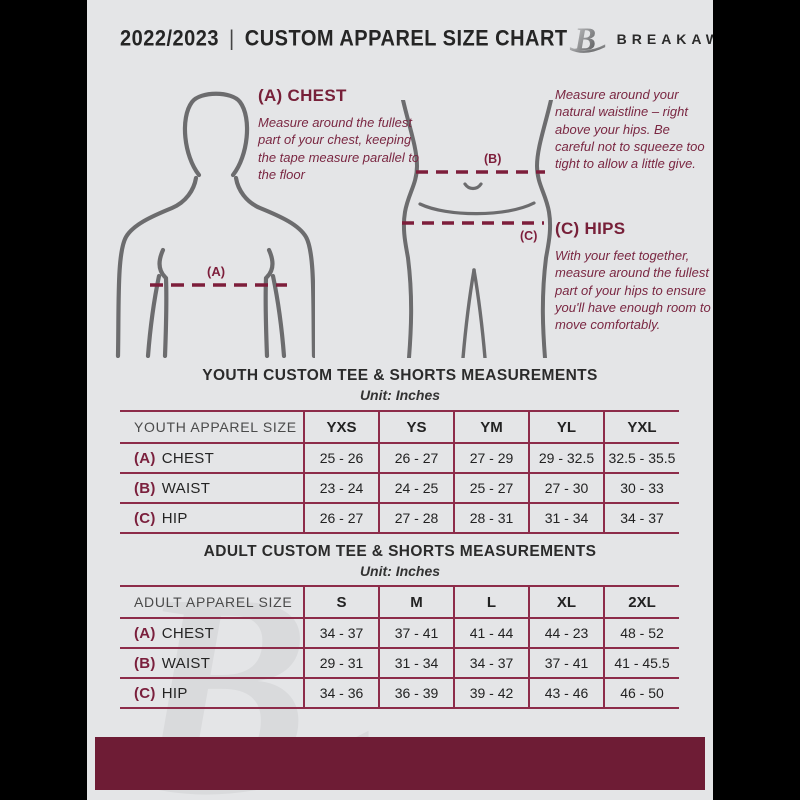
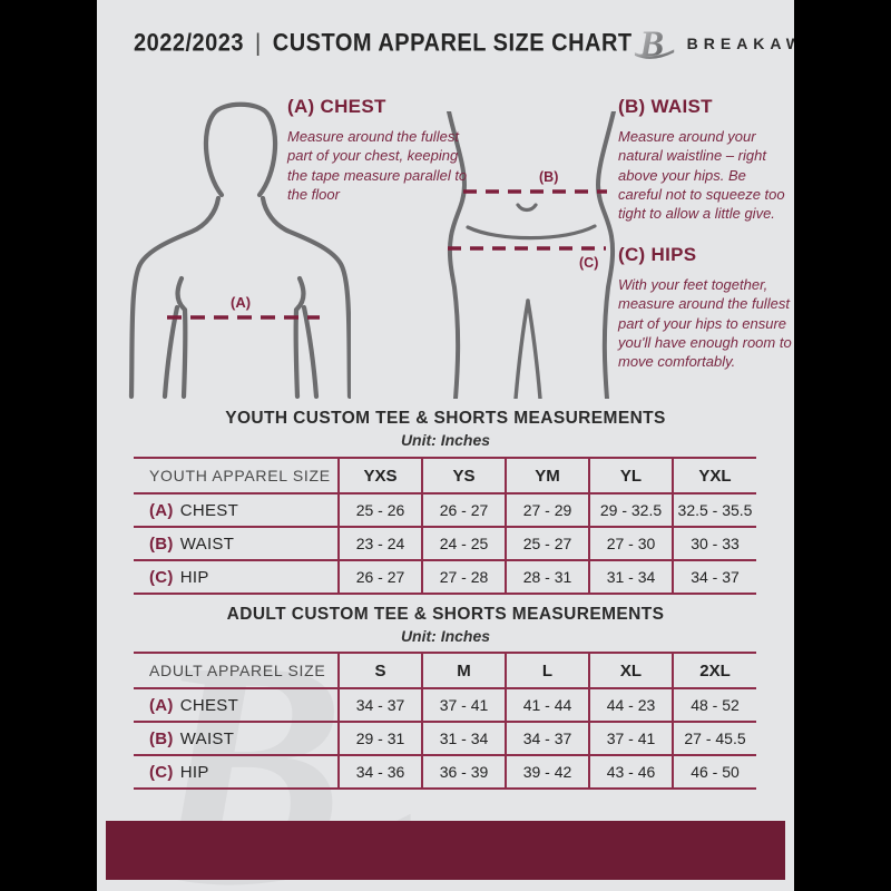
  B
  2022/2023 | CUSTOM APPAREL SIZE CHART
  B
  (A)
  (B)
  (C)
  (A) CHEST
  Measure around the fullest part of your chest, keeping the tape measure parallel to the floor
+ (B) WAIST
  Measure around your natural waistline – right above your hips. Be careful not to squeeze too tight to allow a little give.
  (C) HIPS
  With your feet together, measure around the fullest part of your hips to ensure you'll have enough room to move comfortably.
  YOUTH CUSTOM TEE & SHORTS MEASUREMENTS
  Unit: Inches
  YOUTH APPAREL SIZE	YXS	YS	YM	YL	YXL
  (A) CHEST	25 - 26	26 - 27	27 - 29	29 - 32.5	32.5 - 35.5
  (B) WAIST	23 - 24	24 - 25	25 - 27	27 - 30	30 - 33
  (C) HIP	26 - 27	27 - 28	28 - 31	31 - 34	34 - 37
  ADULT CUSTOM TEE & SHORTS MEASUREMENTS
  Unit: Inches
  ADULT APPAREL SIZE	S	M	L	XL	2XL
  (A) CHEST	34 - 37	37 - 41	41 - 44	44 - 23	48 - 52
- (B) WAIST	29 - 31	31 - 34	34 - 37	37 - 41	41 - 45.5
+ (B) WAIST	29 - 31	31 - 34	34 - 37	37 - 41	27 - 45.5
  (C) HIP	34 - 36	36 - 39	39 - 42	43 - 46	46 - 50
